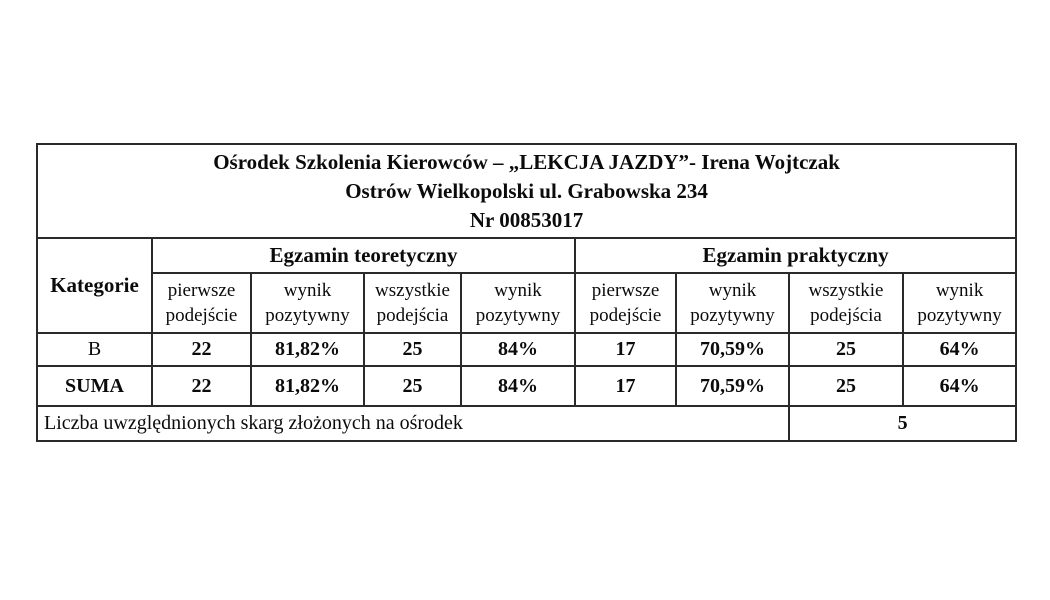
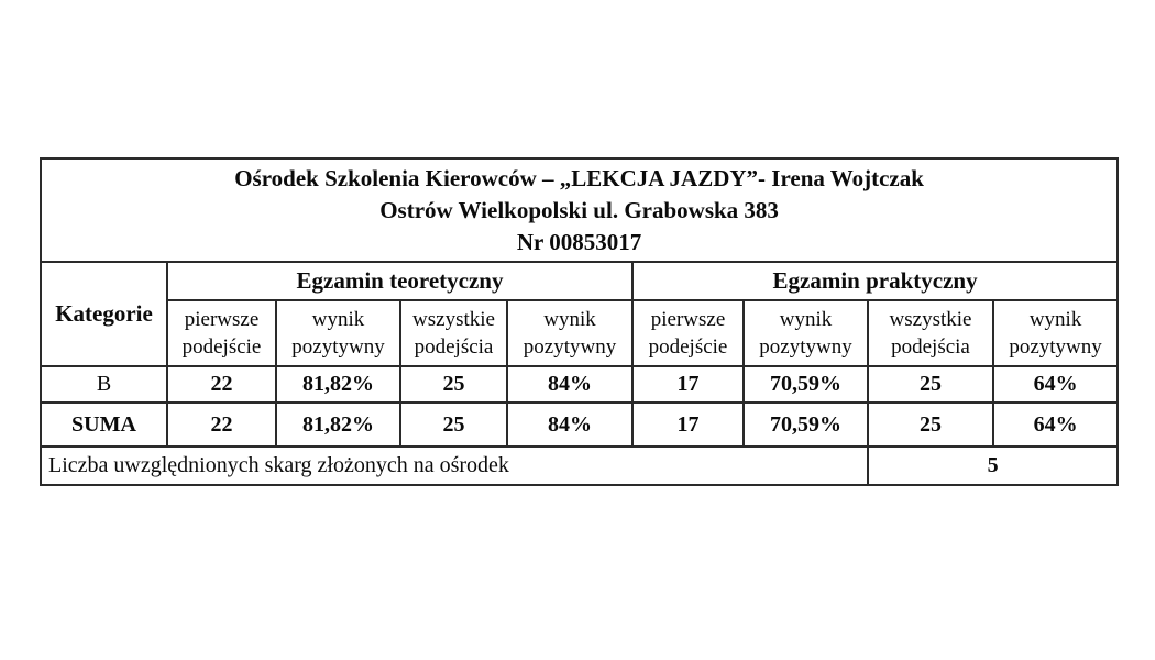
- Ośrodek Szkolenia Kierowców – „LEKCJA JAZDY”- Irena Wojtczak Ostrów Wielkopolski ul. Grabowska 234 Nr 00853017
+ Ośrodek Szkolenia Kierowców – „LEKCJA JAZDY”- Irena Wojtczak Ostrów Wielkopolski ul. Grabowska 383 Nr 00853017
  Kategorie	Egzamin teoretyczny	Egzamin praktyczny
  pierwsze podejście	wynik pozytywny	wszystkie podejścia	wynik pozytywny	pierwsze podejście	wynik pozytywny	wszystkie podejścia	wynik pozytywny
  B	22	81,82%	25	84%	17	70,59%	25	64%
  SUMA	22	81,82%	25	84%	17	70,59%	25	64%
  Liczba uwzględnionych skarg złożonych na ośrodek	5
